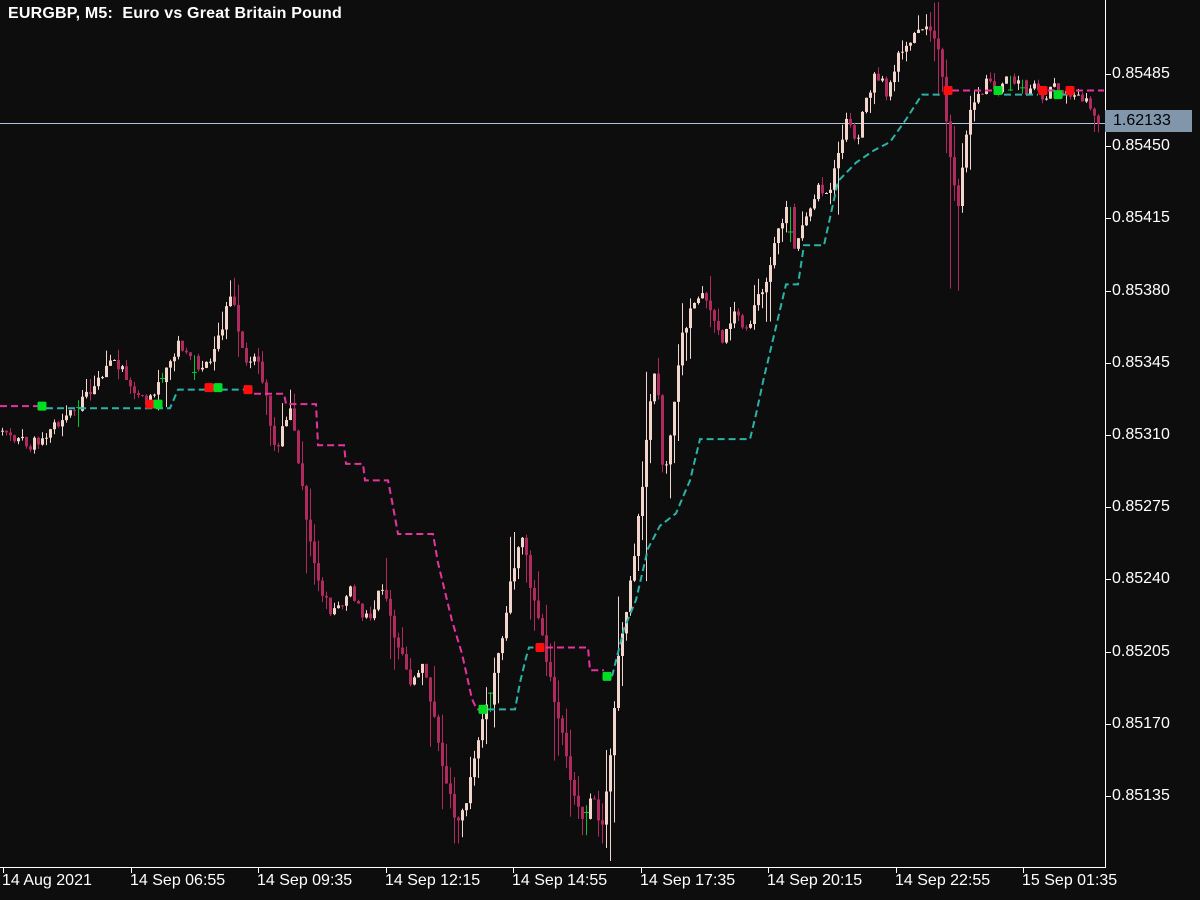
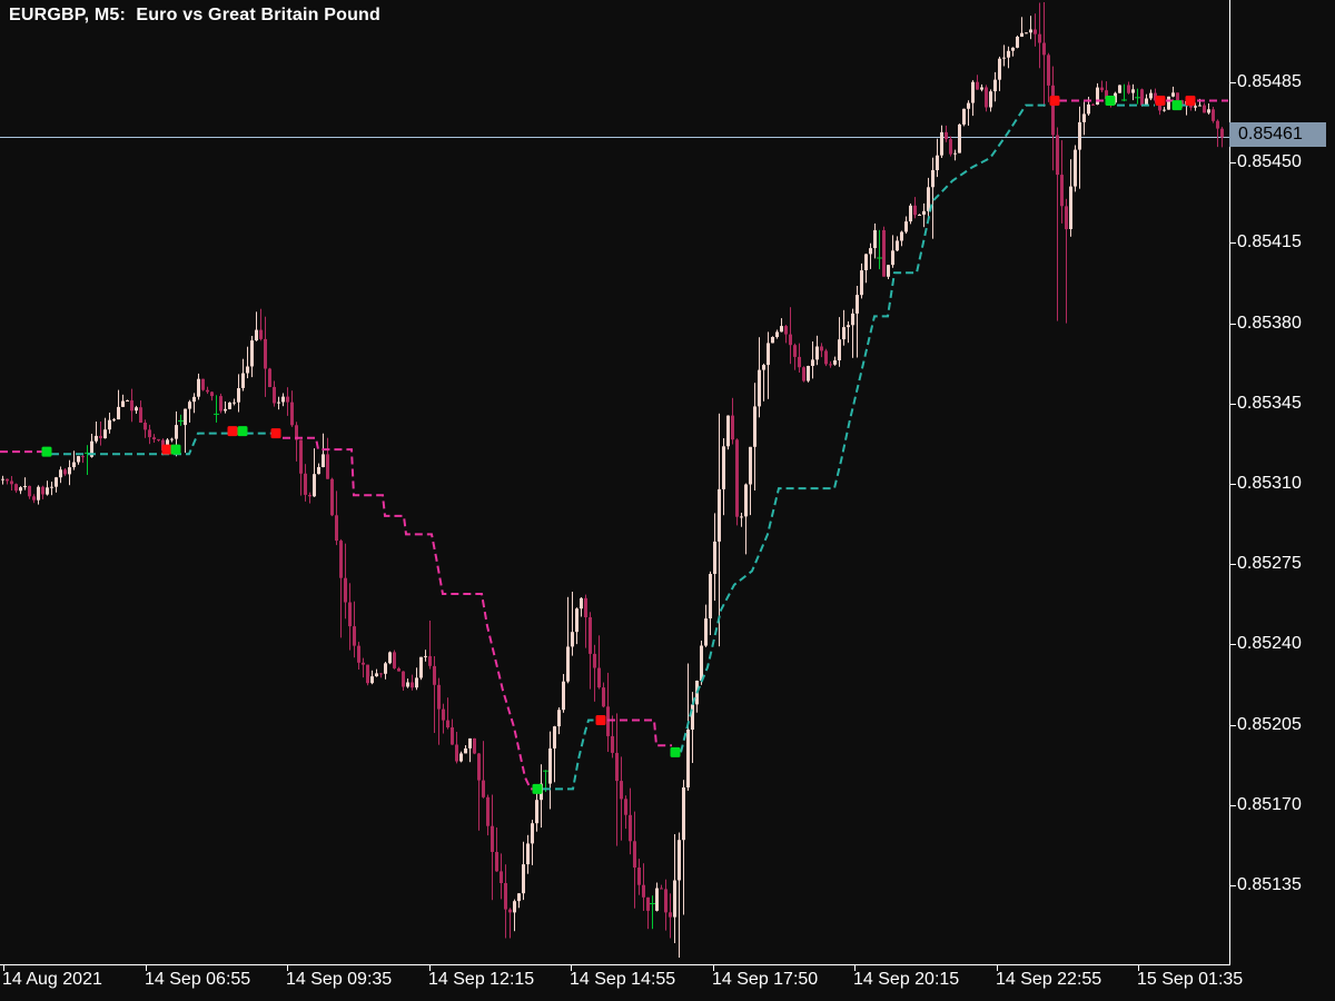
  EURGBP, M5: Euro vs Great Britain Pound
  0.85485
  0.85450
  0.85415
  0.85380
  0.85345
  0.85310
  0.85275
  0.85240
  0.85205
  0.85170
  0.85135
  14 Aug 2021
  14 Sep 06:55
  14 Sep 09:35
  14 Sep 12:15
  14 Sep 14:55
- 14 Sep 17:35
+ 14 Sep 17:50
  14 Sep 20:15
  14 Sep 22:55
  15 Sep 01:35
- 1.62133
+ 0.85461
